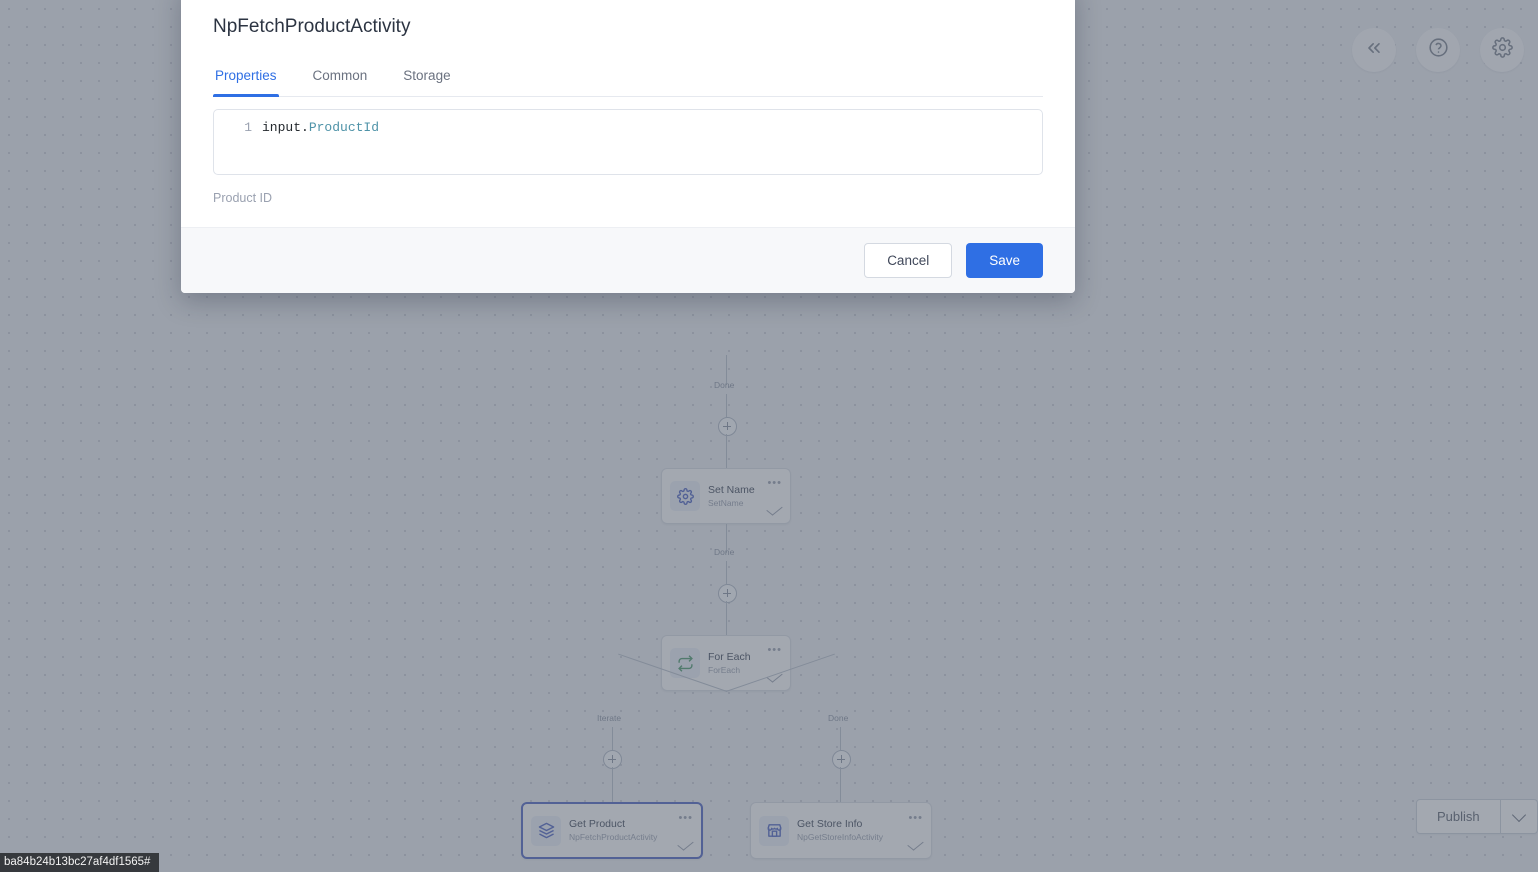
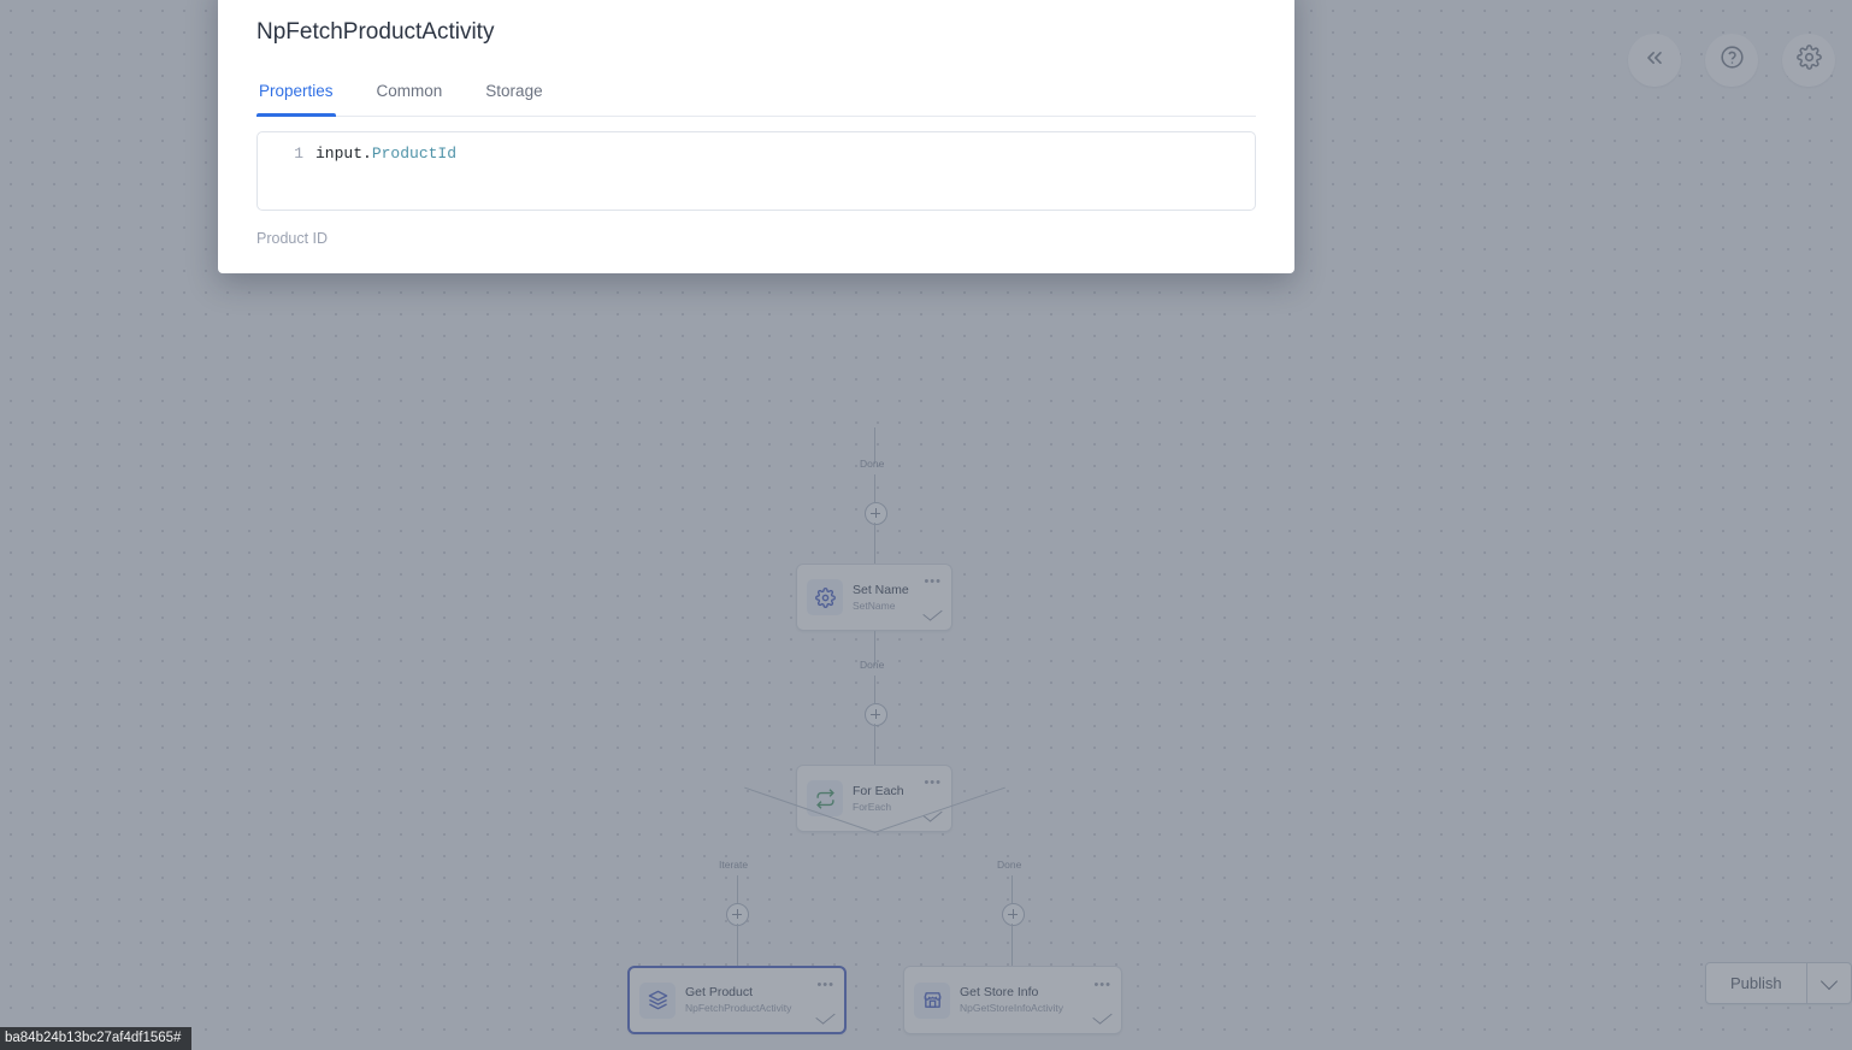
  Done
  Set Name
  SetName
  •••
  Done
  For Each
  ForEach
  •••
  Iterate
  Done
  Get Product
  NpFetchProductActivity
  •••
  Get Store Info
  NpGetStoreInfoActivity
  •••
  Publish
  NpFetchProductActivity
  Properties
  Common
  Storage
  1
  input.ProductId
  Product ID
- Cancel
- Save
  ba84b24b13bc27af4df1565#
